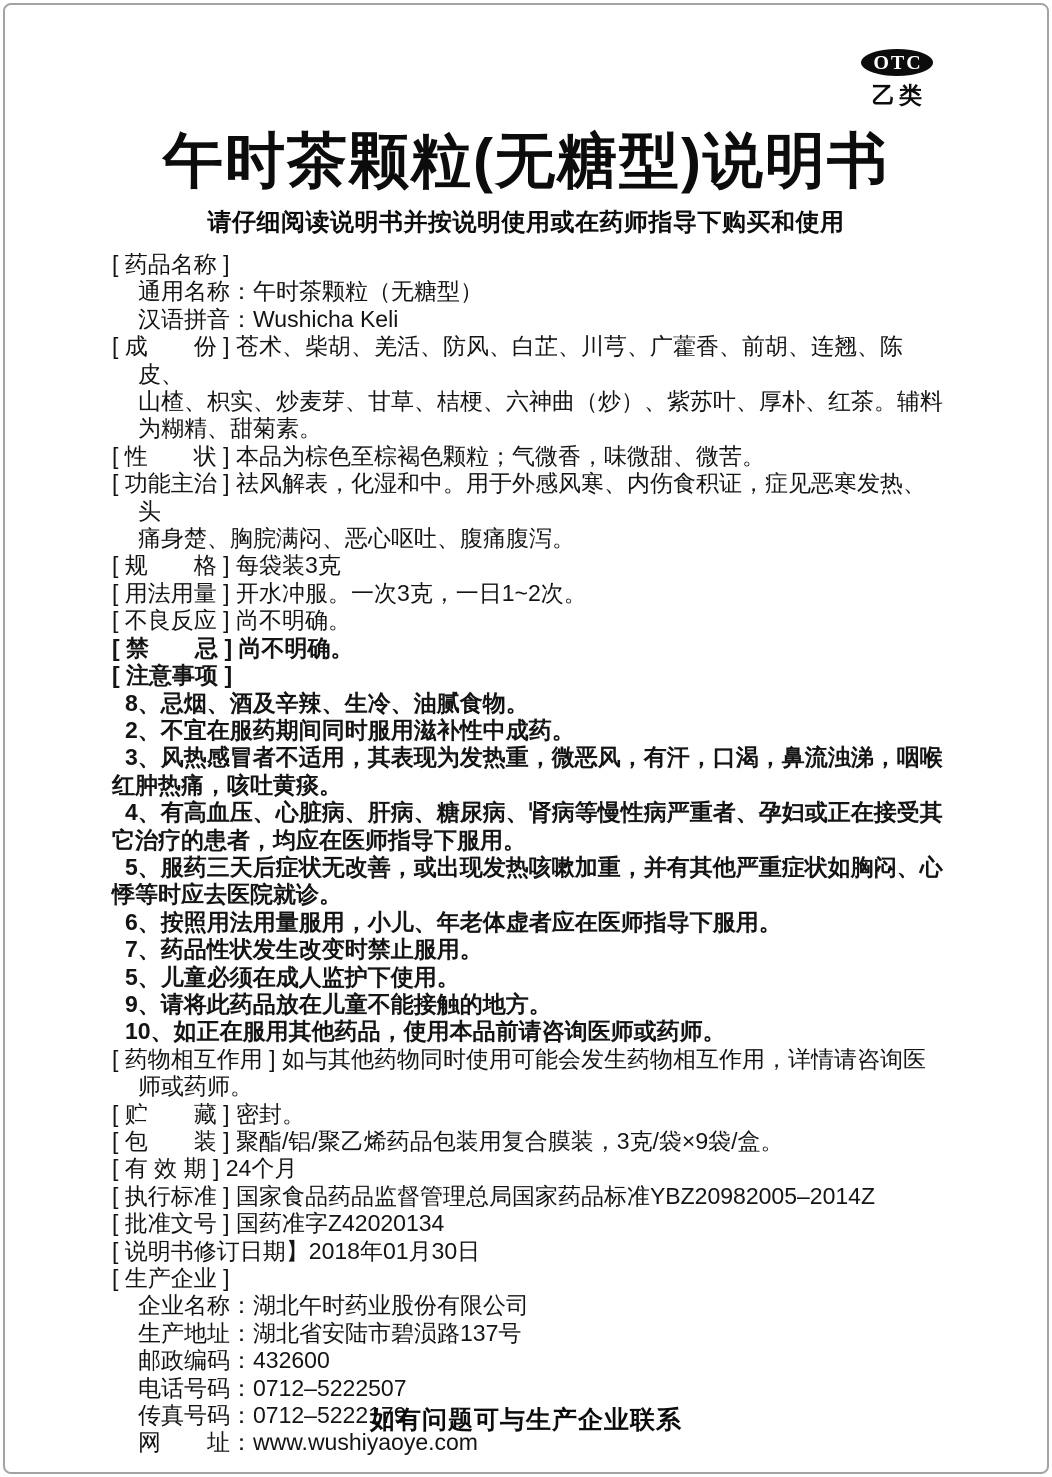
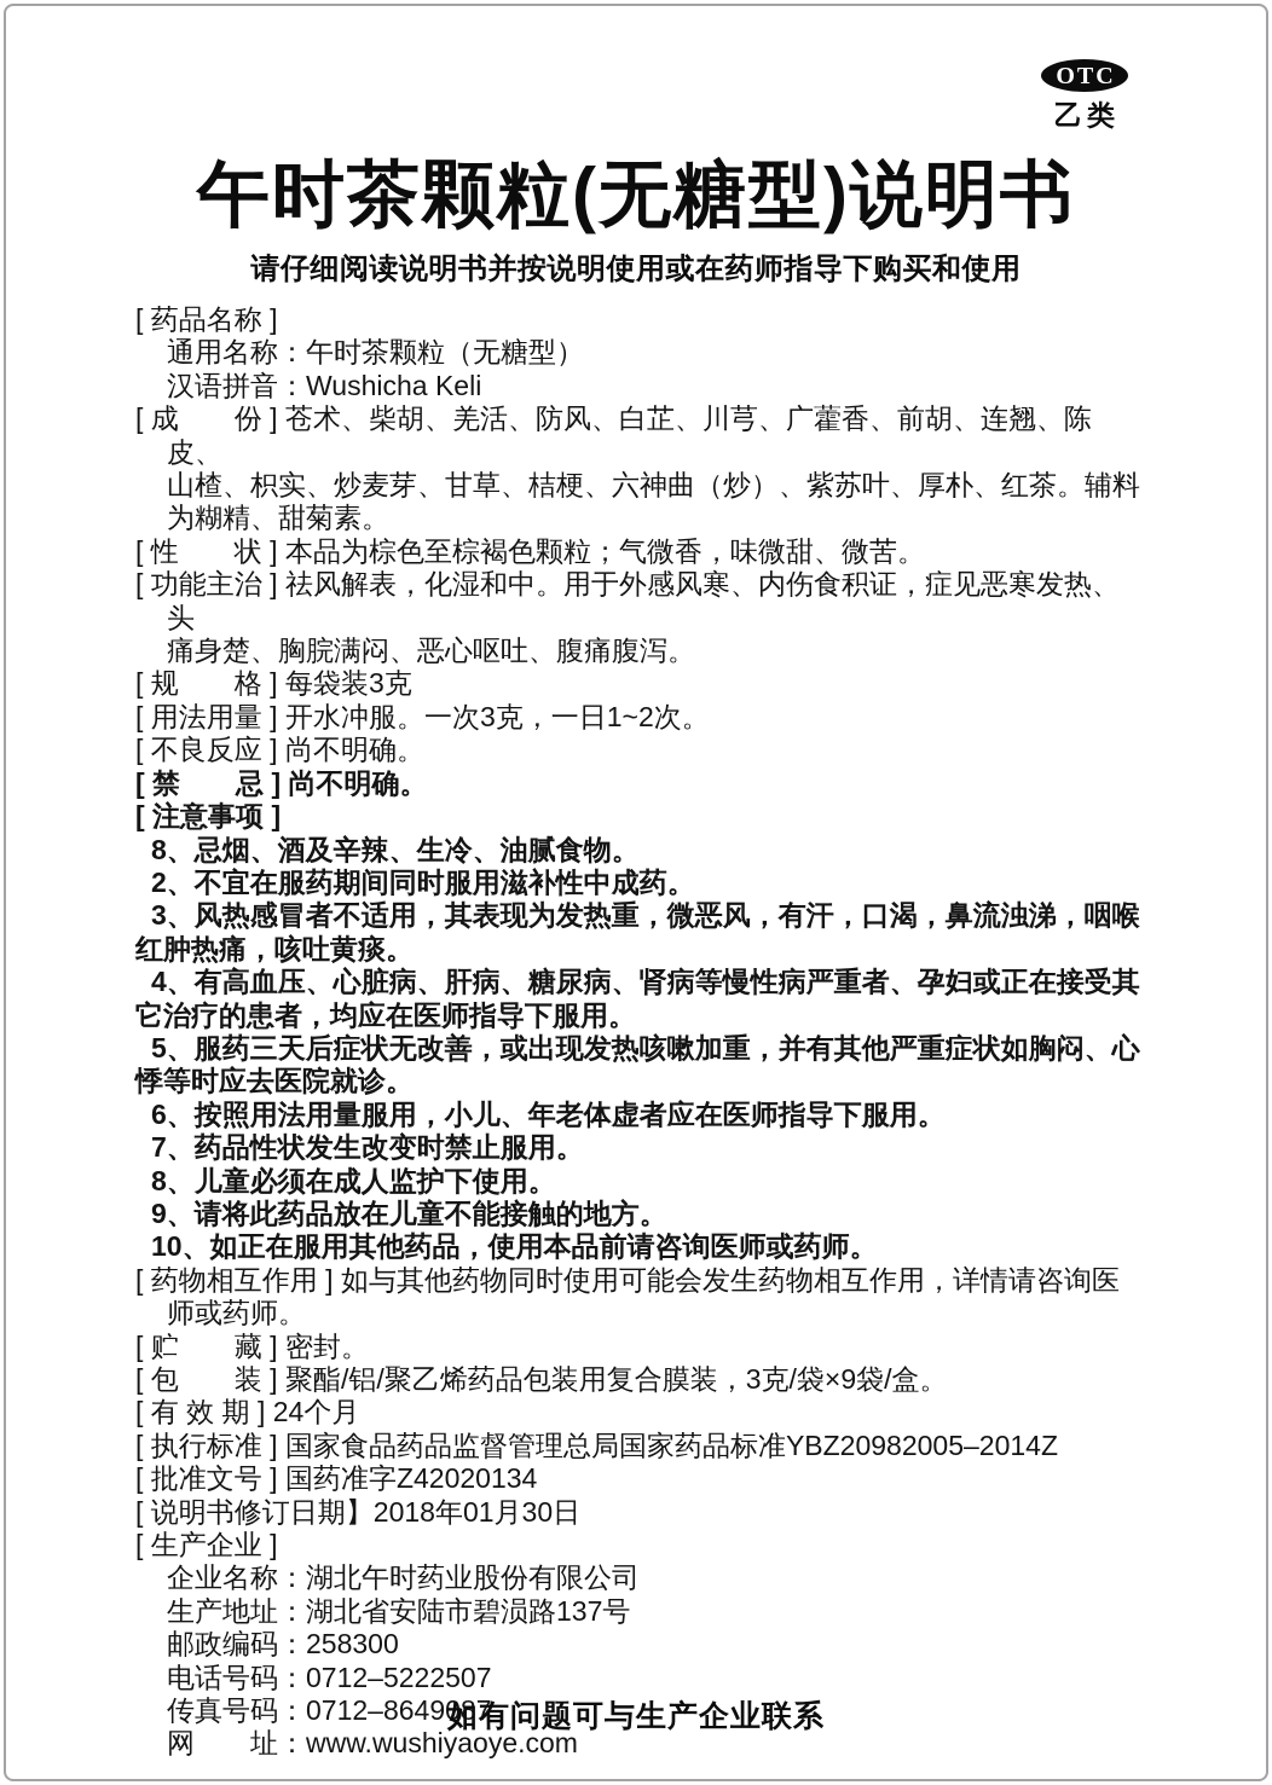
  OTC
  乙类
  午时茶颗粒(无糖型)说明书
  请仔细阅读说明书并按说明使用或在药师指导下购买和使用
  [ 药品名称 ]
  通用名称：午时茶颗粒（无糖型）
  汉语拼音：Wushicha Keli
  [ 成 份 ] 苍术、柴胡、羌活、防风、白芷、川芎、广藿香、前胡、连翘、陈皮、
  山楂、枳实、炒麦芽、甘草、桔梗、六神曲（炒）、紫苏叶、厚朴、红茶。辅料
  为糊精、甜菊素。
  [ 性 状 ] 本品为棕色至棕褐色颗粒；气微香，味微甜、微苦。
  [ 功能主治 ] 祛风解表，化湿和中。用于外感风寒、内伤食积证，症见恶寒发热、头
  痛身楚、胸脘满闷、恶心呕吐、腹痛腹泻。
  [ 规 格 ] 每袋装3克
  [ 用法用量 ] 开水冲服。一次3克，一日1~2次。
  [ 不良反应 ] 尚不明确。
  [ 禁 忌 ] 尚不明确。
  [ 注意事项 ]
  8、忌烟、酒及辛辣、生冷、油腻食物。
  2、不宜在服药期间同时服用滋补性中成药。
  3、风热感冒者不适用，其表现为发热重，微恶风，有汗，口渴，鼻流浊涕，咽喉
  红肿热痛，咳吐黄痰。
  4、有高血压、心脏病、肝病、糖尿病、肾病等慢性病严重者、孕妇或正在接受其
  它治疗的患者，均应在医师指导下服用。
  5、服药三天后症状无改善，或出现发热咳嗽加重，并有其他严重症状如胸闷、心
  悸等时应去医院就诊。
  6、按照用法用量服用，小儿、年老体虚者应在医师指导下服用。
  7、药品性状发生改变时禁止服用。
- 5、儿童必须在成人监护下使用。
+ 8、儿童必须在成人监护下使用。
  9、请将此药品放在儿童不能接触的地方。
  10、如正在服用其他药品，使用本品前请咨询医师或药师。
  [ 药物相互作用 ] 如与其他药物同时使用可能会发生药物相互作用，详情请咨询医
  师或药师。
  [ 贮 藏 ] 密封。
  [ 包 装 ] 聚酯/铝/聚乙烯药品包装用复合膜装，3克/袋×9袋/盒。
  [ 有 效 期 ] 24个月
  [ 执行标准 ] 国家食品药品监督管理总局国家药品标准YBZ20982005–2014Z
  [ 批准文号 ] 国药准字Z42020134
  [ 说明书修订日期】2018年01月30日
  [ 生产企业 ]
  企业名称：湖北午时药业股份有限公司
  生产地址：湖北省安陆市碧涢路137号
- 邮政编码：432600
+ 邮政编码：258300
  电话号码：0712–5222507
- 传真号码：0712–5222179
+ 传真号码：0712–8649087
  网 址：www.wushiyaoye.com
  如有问题可与生产企业联系
